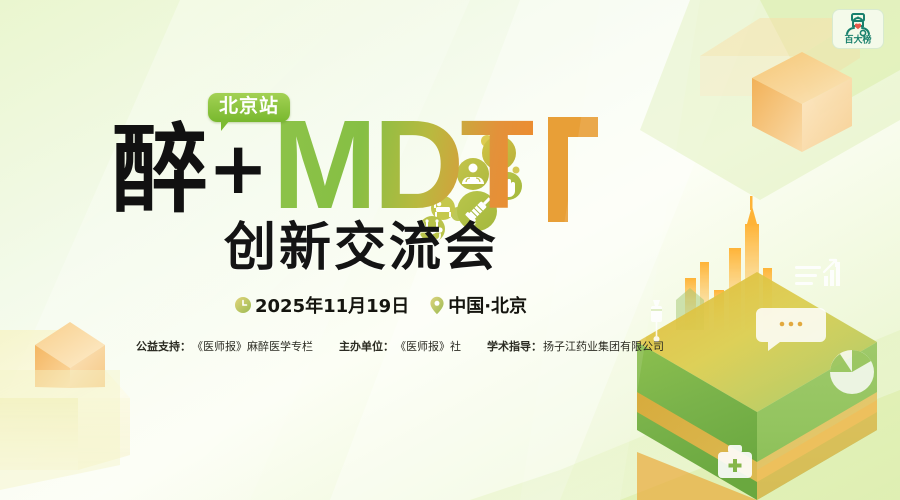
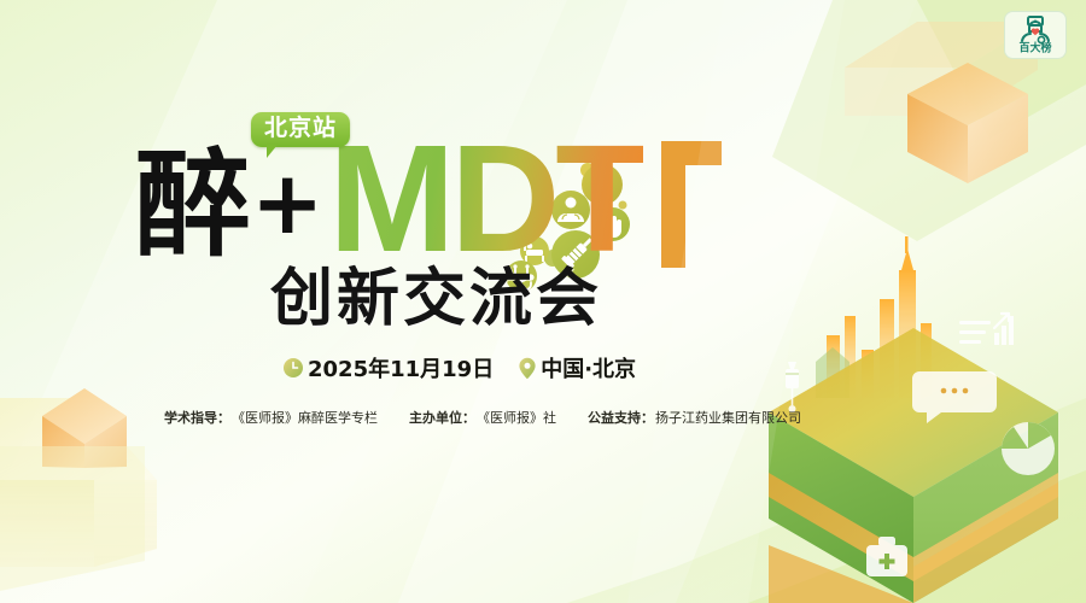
  北京站
  醉
  +
  MDT
  创新交流会
  2025年11月19日
  中国·北京
- 公益支持：
+ 学术指导：
  《医师报》麻醉医学专栏
  主办单位：
  《医师报》社
- 学术指导：
+ 公益支持：
  扬子江药业集团有限公司
  百大榜
